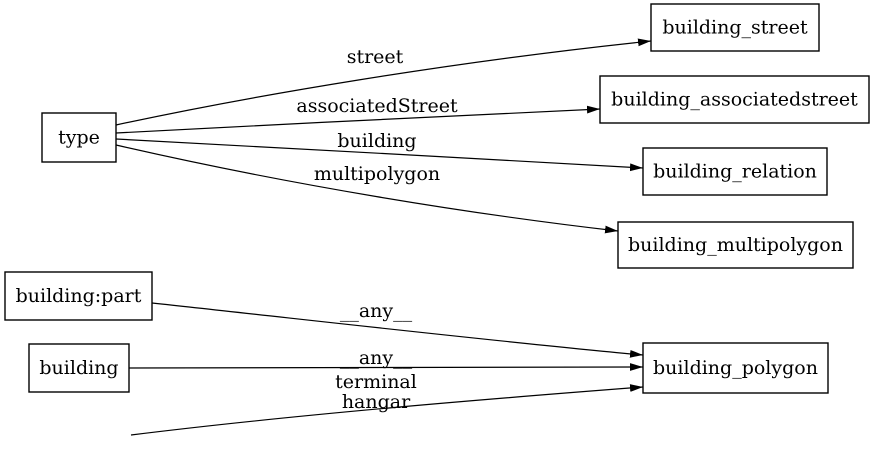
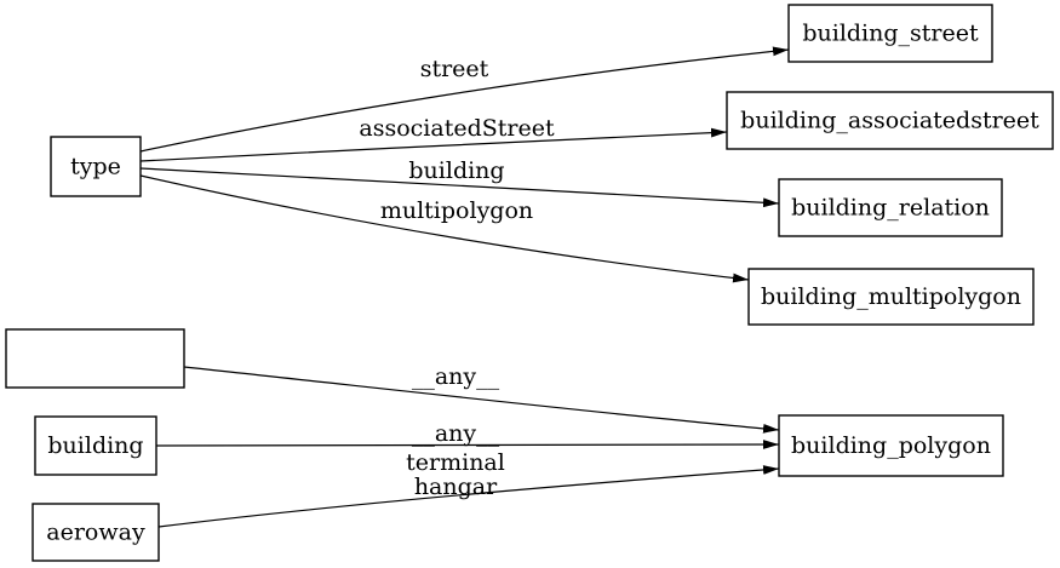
  street
  associatedStreet
  building
  multipolygon
  __any__
  __any__
  terminal
  hangar
  type
  building_street
  building_associatedstreet
  building_relation
  building_multipolygon
- building:part
  building
+ aeroway
  building_polygon
